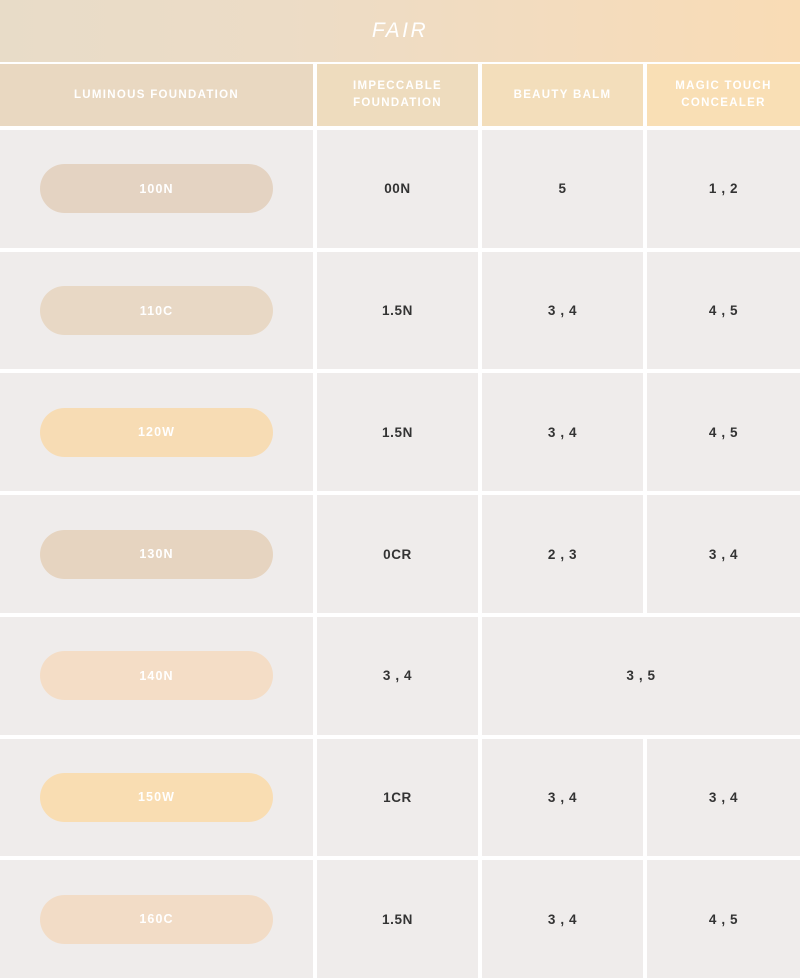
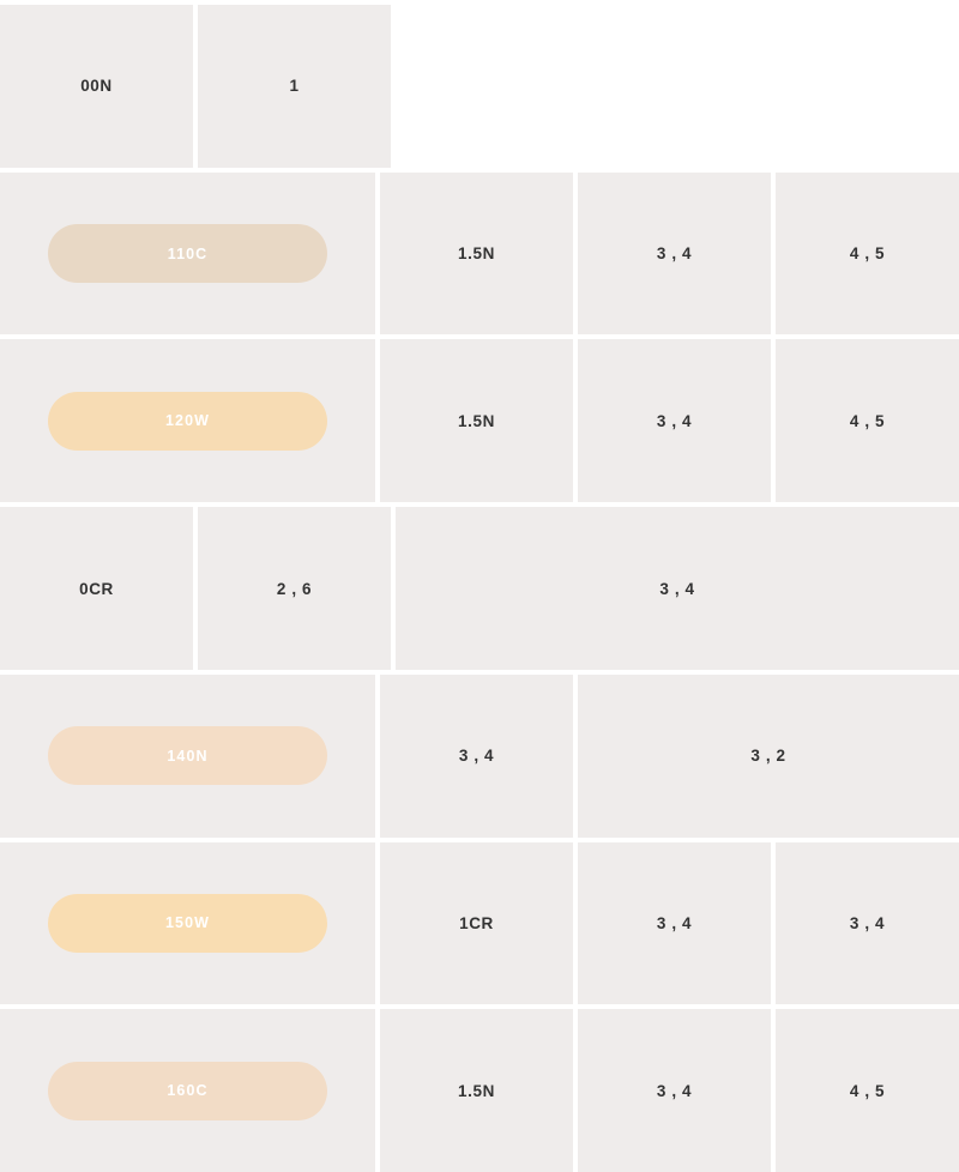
- FAIR
- LUMINOUS FOUNDATION
- IMPECCABLE FOUNDATION
- BEAUTY BALM
- MAGIC TOUCH CONCEALER
- 100N
  00N
- 5
+ 1
- 1 , 2
  110C
  1.5N
  3 , 4
  4 , 5
  120W
  1.5N
  3 , 4
  4 , 5
- 130N
  0CR
- 2 , 3
+ 2 , 6
  3 , 4
  140N
  3 , 4
- 3 , 5
+ 3 , 2
  150W
  1CR
  3 , 4
  3 , 4
  160C
  1.5N
  3 , 4
  4 , 5
